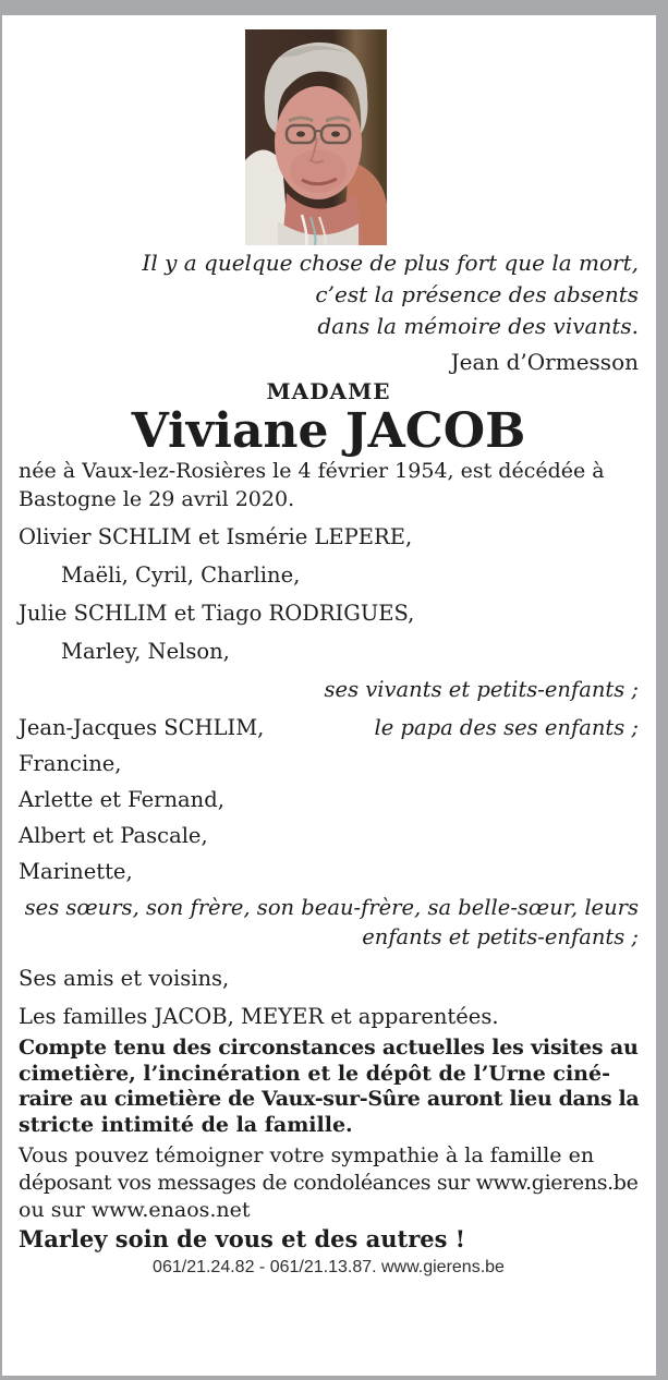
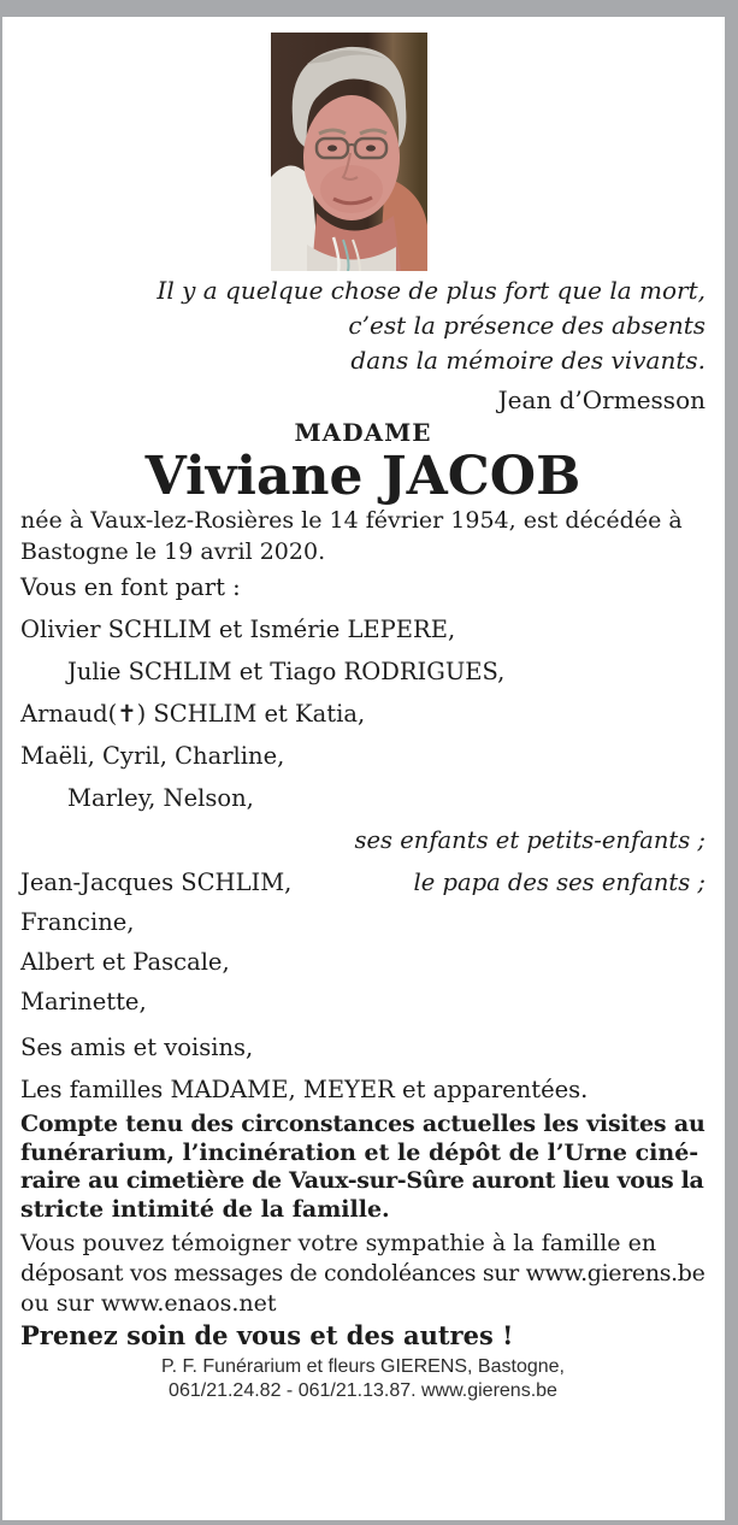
  Il y a quelque chose de plus fort que la mort,
  c’est la présence des absents
  dans la mémoire des vivants.
  Jean d’Ormesson
  MADAME
  Viviane JACOB
- née à Vaux-lez-Rosières le 4 février 1954, est décédée à
+ née à Vaux-lez-Rosières le 14 février 1954, est décédée à
- Bastogne le 29 avril 2020.
+ Bastogne le 19 avril 2020.
+ Vous en font part :
  Olivier SCHLIM et Ismérie LEPERE,
- Maëli, Cyril, Charline,
+ Julie SCHLIM et Tiago RODRIGUES,
+ Arnaud(✝) SCHLIM et Katia,
- Julie SCHLIM et Tiago RODRIGUES,
+ Maëli, Cyril, Charline,
  Marley, Nelson,
- ses vivants et petits-enfants ;
+ ses enfants et petits-enfants ;
  Jean-Jacques SCHLIM,
  le papa des ses enfants ;
  Francine,
- Arlette et Fernand,
  Albert et Pascale,
  Marinette,
- ses sœurs, son frère, son beau-frère, sa belle-sœur, leurs
- enfants et petits-enfants ;
  Ses amis et voisins,
- Les familles JACOB, MEYER et apparentées.
+ Les familles MADAME, MEYER et apparentées.
  Compte tenu des circonstances actuelles les visites au
- cimetière, l’incinération et le dépôt de l’Urne ciné-
+ funérarium, l’incinération et le dépôt de l’Urne ciné-
- raire au cimetière de Vaux-sur-Sûre auront lieu dans la
+ raire au cimetière de Vaux-sur-Sûre auront lieu vous la
  stricte intimité de la famille.
  Vous pouvez témoigner votre sympathie à la famille en
  déposant vos messages de condoléances sur www.gierens.be
  ou sur www.enaos.net
- Marley soin de vous et des autres !
+ Prenez soin de vous et des autres !
+ P. F. Funérarium et fleurs GIERENS, Bastogne,
  061/21.24.82 - 061/21.13.87. www.gierens.be
